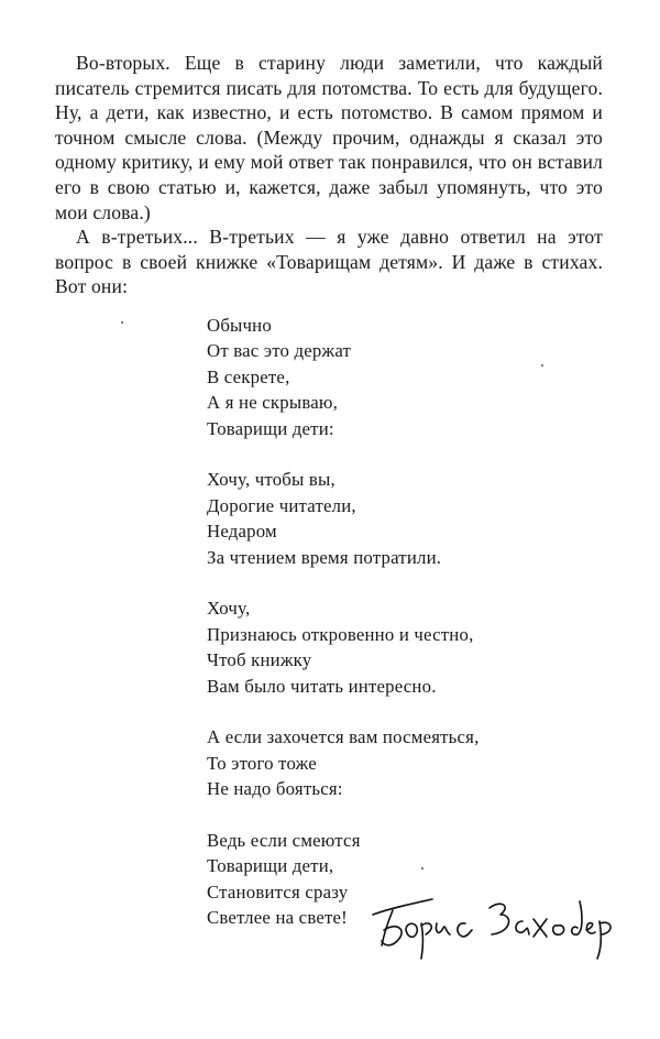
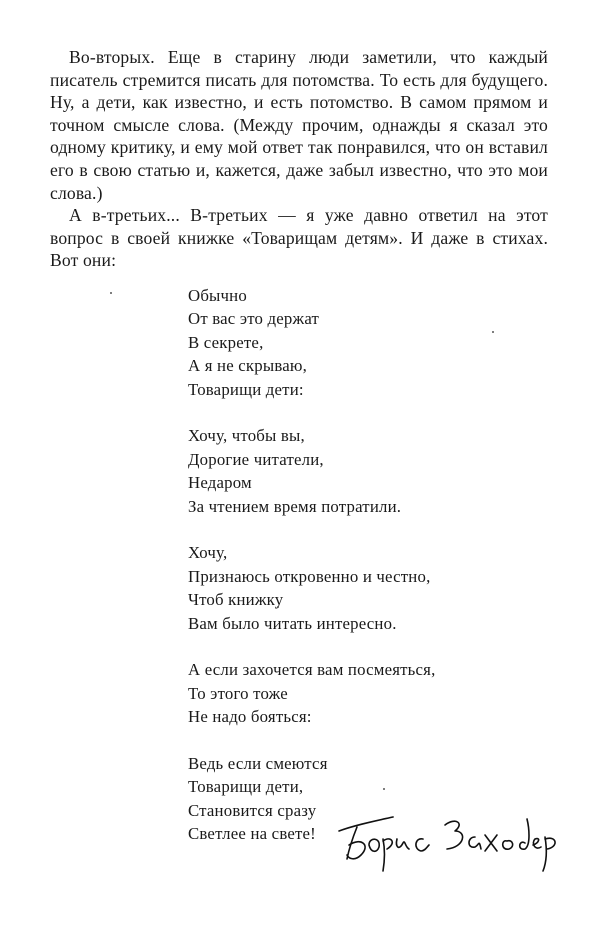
- Во-вторых. Еще в старину люди заметили, что каждый писатель стремится писать для потомства. То есть для будущего. Ну, а дети, как известно, и есть потомство. В самом прямом и точном смысле слова. (Между прочим, однажды я сказал это одному критику, и ему мой ответ так понравился, что он вставил его в свою статью и, кажется, даже забыл упомянуть, что это мои слова.)
+ Во-вторых. Еще в старину люди заметили, что каждый писатель стремится писать для потомства. То есть для будущего. Ну, а дети, как известно, и есть потомство. В самом прямом и точном смысле слова. (Между прочим, однажды я сказал это одному критику, и ему мой ответ так понравился, что он вставил его в свою статью и, кажется, даже забыл известно, что это мои слова.)
  А в-третьих... В-третьих — я уже давно ответил на этот вопрос в своей книжке «Товарищам детям». И даже в стихах. Вот они:
  Обычно
  От вас это держат
  В секрете,
  А я не скрываю,
  Товарищи дети:
  Хочу, чтобы вы,
  Дорогие читатели,
  Недаром
  За чтением время потратили.
  Хочу,
  Признаюсь откровенно и честно,
  Чтоб книжку
  Вам было читать интересно.
  А если захочется вам посмеяться,
  То этого тоже
  Не надо бояться:
  Ведь если смеются
  Товарищи дети,
  Становится сразу
  Светлее на свете!
